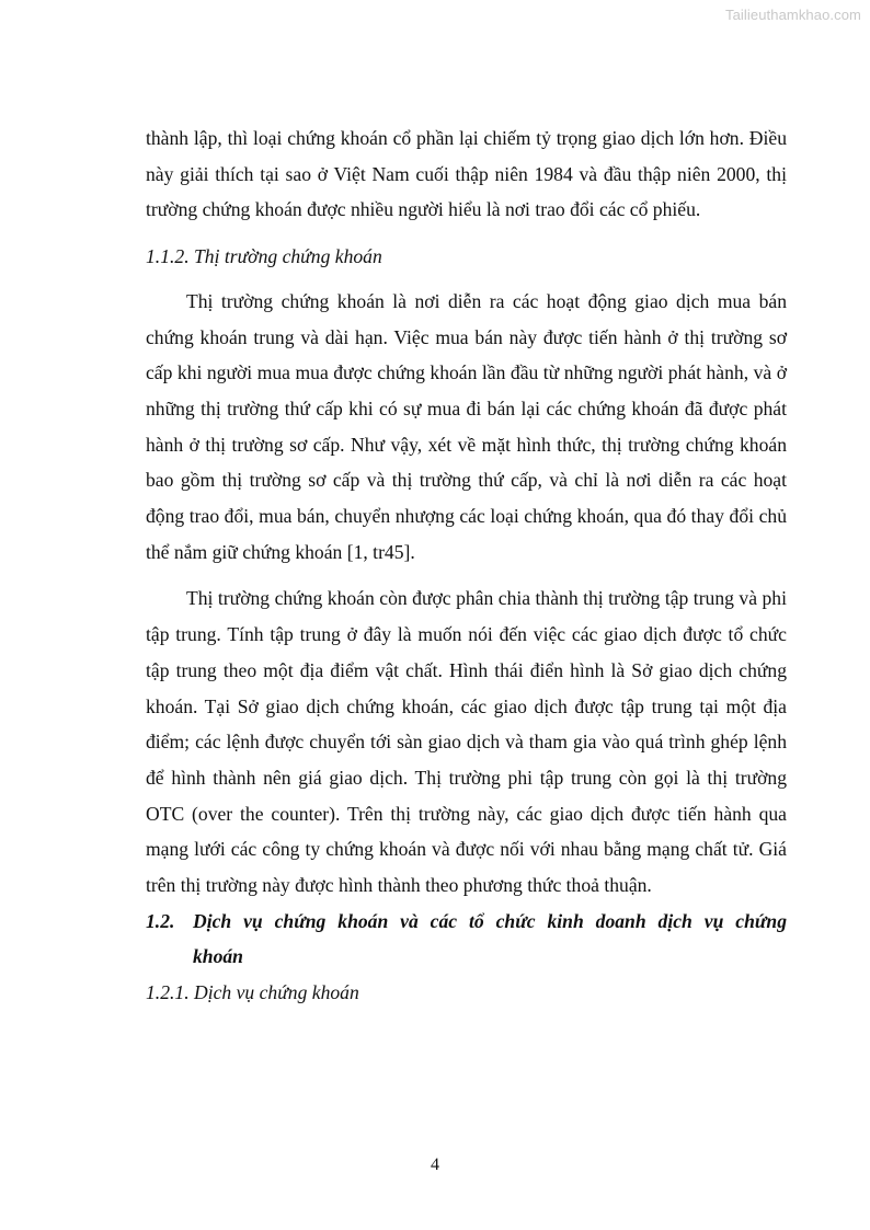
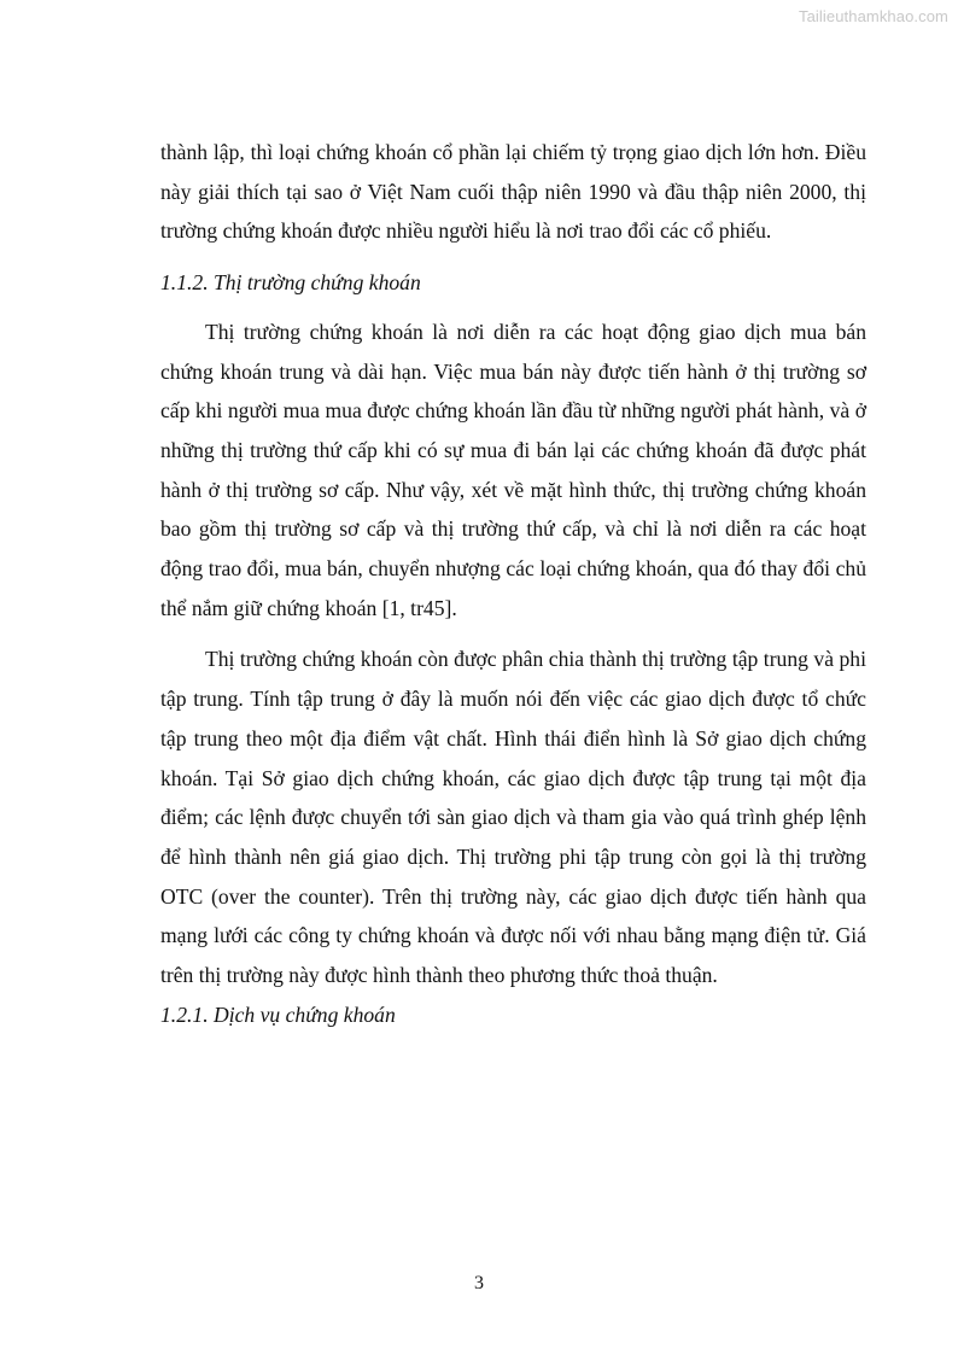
  Tailieuthamkhao.com
- thành lập, thì loại chứng khoán cổ phần lại chiếm tỷ trọng giao dịch lớn hơn. Điều này giải thích tại sao ở Việt Nam cuối thập niên 1984 và đầu thập niên 2000, thị trường chứng khoán được nhiều người hiểu là nơi trao đổi các cổ phiếu.
+ thành lập, thì loại chứng khoán cổ phần lại chiếm tỷ trọng giao dịch lớn hơn. Điều này giải thích tại sao ở Việt Nam cuối thập niên 1990 và đầu thập niên 2000, thị trường chứng khoán được nhiều người hiểu là nơi trao đổi các cổ phiếu.
  1.1.2. Thị trường chứng khoán
  Thị trường chứng khoán là nơi diễn ra các hoạt động giao dịch mua bán chứng khoán trung và dài hạn. Việc mua bán này được tiến hành ở thị trường sơ cấp khi người mua mua được chứng khoán lần đầu từ những người phát hành, và ở những thị trường thứ cấp khi có sự mua đi bán lại các chứng khoán đã được phát hành ở thị trường sơ cấp. Như vậy, xét về mặt hình thức, thị trường chứng khoán bao gồm thị trường sơ cấp và thị trường thứ cấp, và chỉ là nơi diễn ra các hoạt động trao đổi, mua bán, chuyển nhượng các loại chứng khoán, qua đó thay đổi chủ thể nắm giữ chứng khoán [1, tr45].
- Thị trường chứng khoán còn được phân chia thành thị trường tập trung và phi tập trung. Tính tập trung ở đây là muốn nói đến việc các giao dịch được tổ chức tập trung theo một địa điểm vật chất. Hình thái điển hình là Sở giao dịch chứng khoán. Tại Sở giao dịch chứng khoán, các giao dịch được tập trung tại một địa điểm; các lệnh được chuyển tới sàn giao dịch và tham gia vào quá trình ghép lệnh để hình thành nên giá giao dịch. Thị trường phi tập trung còn gọi là thị trường OTC (over the counter). Trên thị trường này, các giao dịch được tiến hành qua mạng lưới các công ty chứng khoán và được nối với nhau bằng mạng chất tử. Giá trên thị trường này được hình thành theo phương thức thoả thuận.
+ Thị trường chứng khoán còn được phân chia thành thị trường tập trung và phi tập trung. Tính tập trung ở đây là muốn nói đến việc các giao dịch được tổ chức tập trung theo một địa điểm vật chất. Hình thái điển hình là Sở giao dịch chứng khoán. Tại Sở giao dịch chứng khoán, các giao dịch được tập trung tại một địa điểm; các lệnh được chuyển tới sàn giao dịch và tham gia vào quá trình ghép lệnh để hình thành nên giá giao dịch. Thị trường phi tập trung còn gọi là thị trường OTC (over the counter). Trên thị trường này, các giao dịch được tiến hành qua mạng lưới các công ty chứng khoán và được nối với nhau bằng mạng điện tử. Giá trên thị trường này được hình thành theo phương thức thoả thuận.
- 1.2.
- Dịch vụ chứng khoán và các tổ chức kinh doanh dịch vụ chứng khoán
  1.2.1. Dịch vụ chứng khoán
- 4
+ 3
